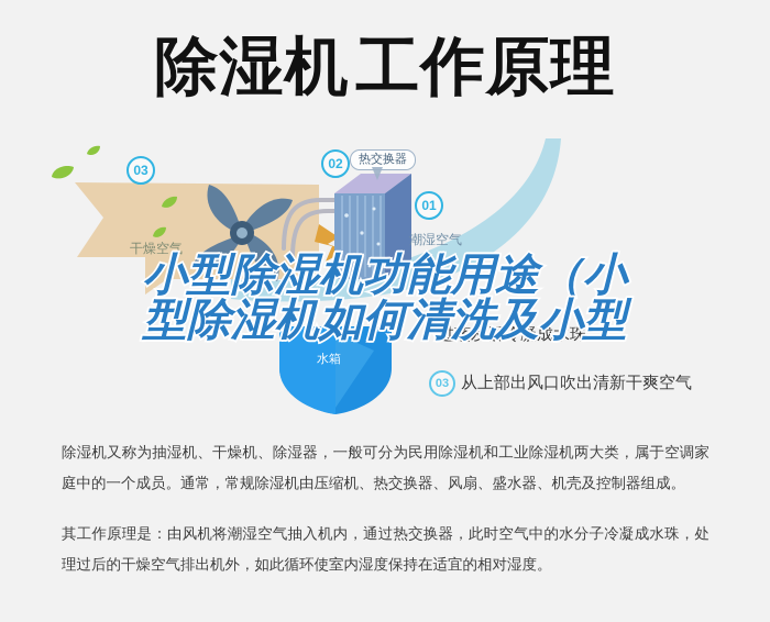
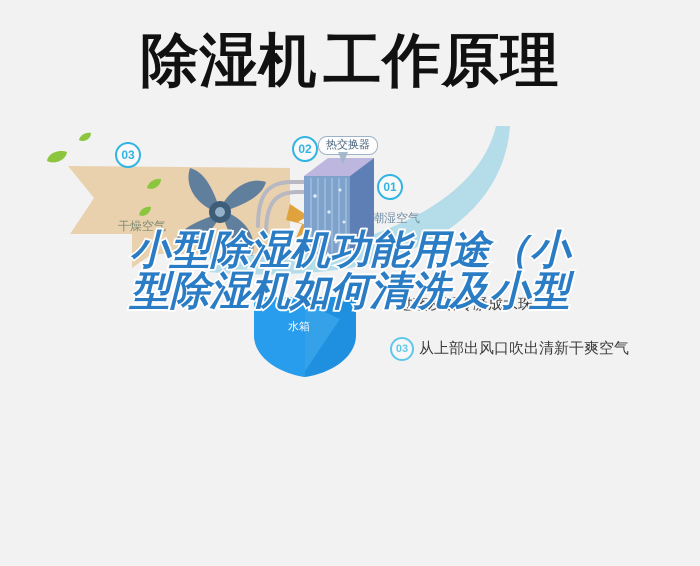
  除湿机工作原理
  03
  02
  01
  热交换器
  干燥空气
  潮湿空气
  水箱
  过蒸发器冷凝成水珠
  03
  从上部出风口吹出清新干爽空气
  小型除湿机功能用途（小
  型除湿机如何清洗及小型
- 除湿机又称为抽湿机、干燥机、除湿器，一般可分为民用除湿机和工业除湿机两大类，属于空调家庭中的一个成员。通常，常规除湿机由压缩机、热交换器、风扇、盛水器、机壳及控制器组成。
- 其工作原理是：由风机将潮湿空气抽入机内，通过热交换器，此时空气中的水分子冷凝成水珠，处理过后的干燥空气排出机外，如此循环使室内湿度保持在适宜的相对湿度。
